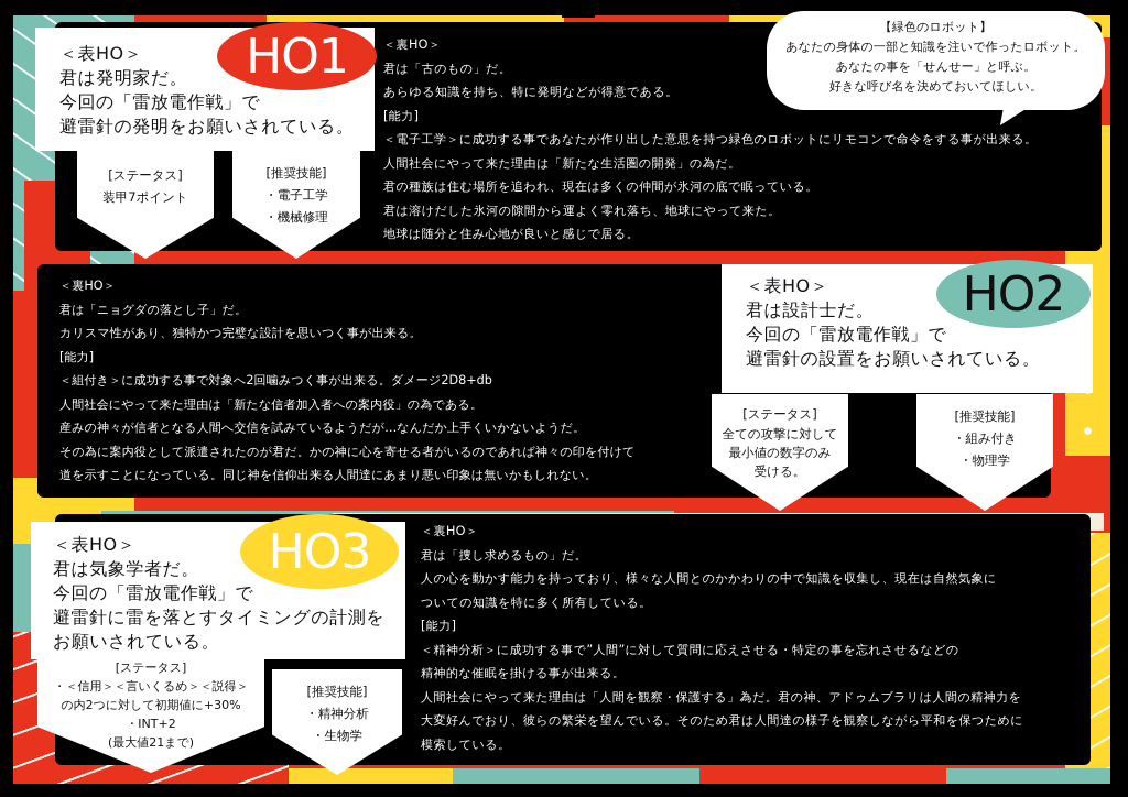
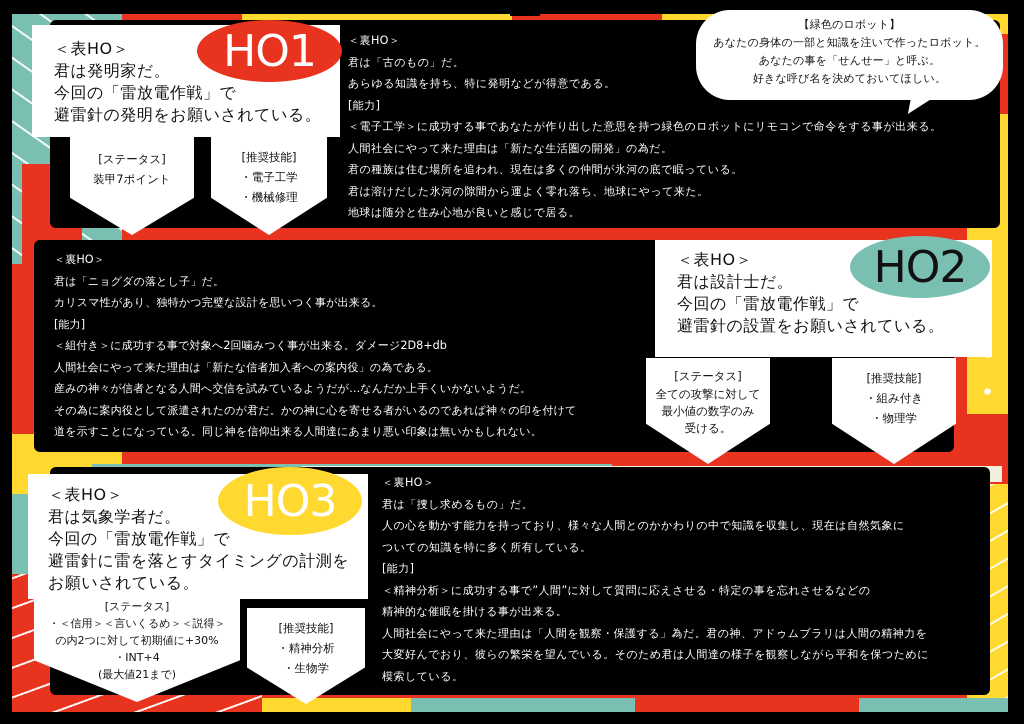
  ＜表HO＞
  君は発明家だ。
  今回の「雷放電作戦」で
  避雷針の発明をお願いされている。
  HO1
  [ステータス]
  装甲7ポイント
  [推奨技能]
  ・電子工学
  ・機械修理
  ＜裏HO＞
  君は「古のもの」だ。
  あらゆる知識を持ち、特に発明などが得意である。
  [能力]
  ＜電子工学＞に成功する事であなたが作り出した意思を持つ緑色のロボットにリモコンで命令をする事が出来る。
  人間社会にやって来た理由は「新たな生活圏の開発」の為だ。
  君の種族は住む場所を追われ、現在は多くの仲間が氷河の底で眠っている。
  君は溶けだした氷河の隙間から運よく零れ落ち、地球にやって来た。
  地球は随分と住み心地が良いと感じで居る。
  【緑色のロボット】
  あなたの身体の一部と知識を注いで作ったロボット。
  あなたの事を「せんせー」と呼ぶ。
  好きな呼び名を決めておいてほしい。
  ＜裏HO＞
  君は「ニョグダの落とし子」だ。
  カリスマ性があり、独特かつ完璧な設計を思いつく事が出来る。
  [能力]
  ＜組付き＞に成功する事で対象へ2回噛みつく事が出来る。ダメージ2D8+db
  人間社会にやって来た理由は「新たな信者加入者への案内役」の為である。
  産みの神々が信者となる人間へ交信を試みているようだが…なんだか上手くいかないようだ。
  その為に案内役として派遣されたのが君だ。かの神に心を寄せる者がいるのであれば神々の印を付けて
  道を示すことになっている。同じ神を信仰出来る人間達にあまり悪い印象は無いかもしれない。
  ＜表HO＞
  君は設計士だ。
  今回の「雷放電作戦」で
  避雷針の設置をお願いされている。
  HO2
  [ステータス]
  全ての攻撃に対して
  最小値の数字のみ
  受ける。
  [推奨技能]
  ・組み付き
  ・物理学
  ＜表HO＞
  君は気象学者だ。
  今回の「雷放電作戦」で
  避雷針に雷を落とすタイミングの計測を
  お願いされている。
  HO3
  [ステータス]
  ・＜信用＞＜言いくるめ＞＜説得＞
  の内2つに対して初期値に+30%
- ・INT+2
+ ・INT+4
  (最大値21まで)
  [推奨技能]
  ・精神分析
  ・生物学
  ＜裏HO＞
  君は「捜し求めるもの」だ。
  人の心を動かす能力を持っており、様々な人間とのかかわりの中で知識を収集し、現在は自然気象に
  ついての知識を特に多く所有している。
  [能力]
  ＜精神分析＞に成功する事で”人間”に対して質問に応えさせる・特定の事を忘れさせるなどの
  精神的な催眠を掛ける事が出来る。
  人間社会にやって来た理由は「人間を観察・保護する」為だ。君の神、アドゥムブラリは人間の精神力を
  大変好んでおり、彼らの繁栄を望んでいる。そのため君は人間達の様子を観察しながら平和を保つために
  模索している。
